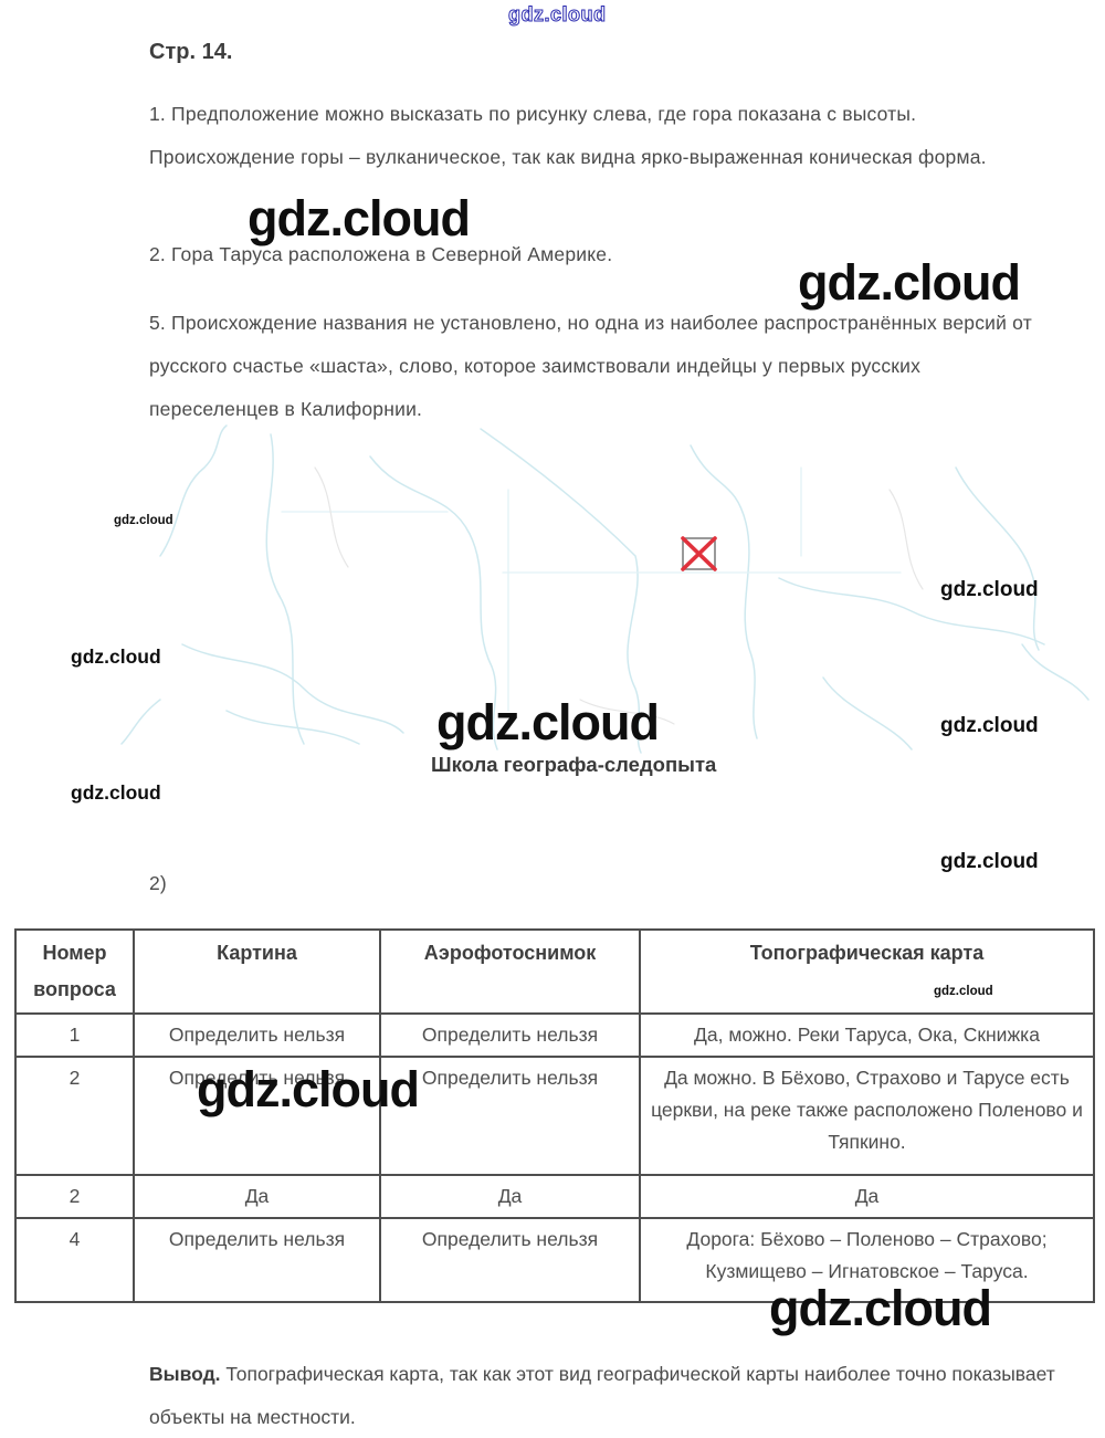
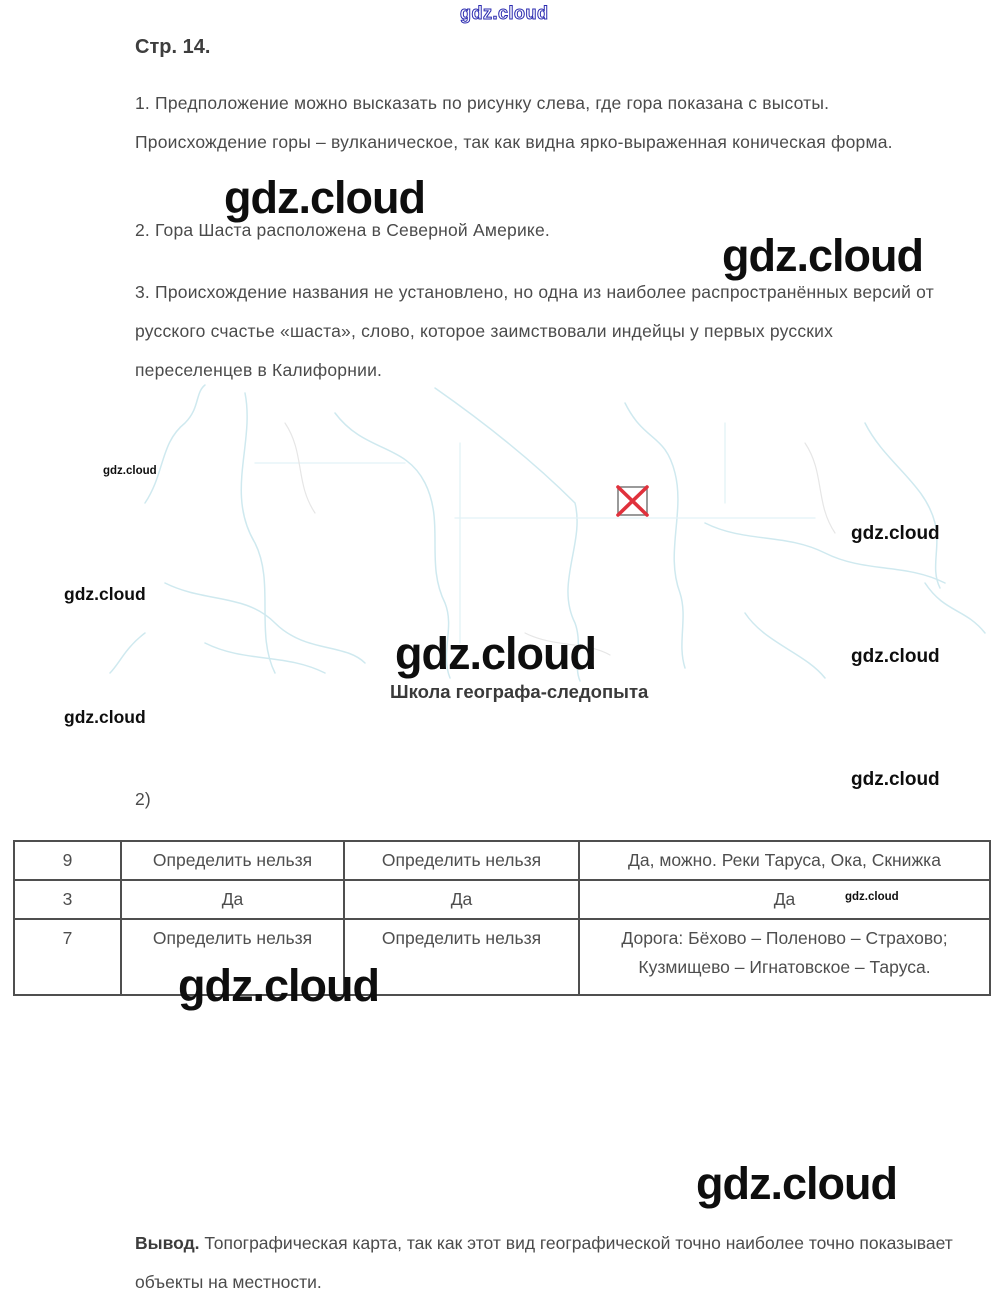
  gdz.cloud
  Стр. 14.
  1. Предположение можно высказать по рисунку слева, где гора показана с высоты. Происхождение горы – вулканическое, так как видна ярко-выраженная коническая форма.
  gdz.cloud
- 2. Гора Таруса расположена в Северной Америке.
+ 2. Гора Шаста расположена в Северной Америке.
  gdz.cloud
- 5. Происхождение названия не установлено, но одна из наиболее распространённых версий от русского счастье «шаста», слово, которое заимствовали индейцы у первых русских переселенцев в Калифорнии.
+ 3. Происхождение названия не установлено, но одна из наиболее распространённых версий от русского счастье «шаста», слово, которое заимствовали индейцы у первых русских переселенцев в Калифорнии.
  gdz.cloud
  gdz.cloud
  gdz.cloud
  gdz.cloud
  gdz.cloud
  Школа географа-следопыта
  gdz.cloud
  gdz.cloud
  2)
- Номер вопроса	Картина	Аэрофотоснимок	Топографическая карта
- 1	Определить нельзя	Определить нельзя	Да, можно. Реки Таруса, Ока, Скнижка
+ 9	Определить нельзя	Определить нельзя	Да, можно. Реки Таруса, Ока, Скнижка
- 2	Определить нельзя	Определить нельзя	Да можно. В Бёхово, Страхово и Тарусе есть церкви, на реке также расположено Поленово и Тяпкино.
- 2	Да	Да	Да
+ 3	Да	Да	Да
- 4	Определить нельзя	Определить нельзя	Дорога: Бёхово – Поленово – Страхово; Кузмищево – Игнатовское – Таруса.
+ 7	Определить нельзя	Определить нельзя	Дорога: Бёхово – Поленово – Страхово; Кузмищево – Игнатовское – Таруса.
  gdz.cloud
  gdz.cloud
  gdz.cloud
- Вывод. Топографическая карта, так как этот вид географической карты наиболее точно показывает объекты на местности.
+ Вывод. Топографическая карта, так как этот вид географической точно наиболее точно показывает объекты на местности.
